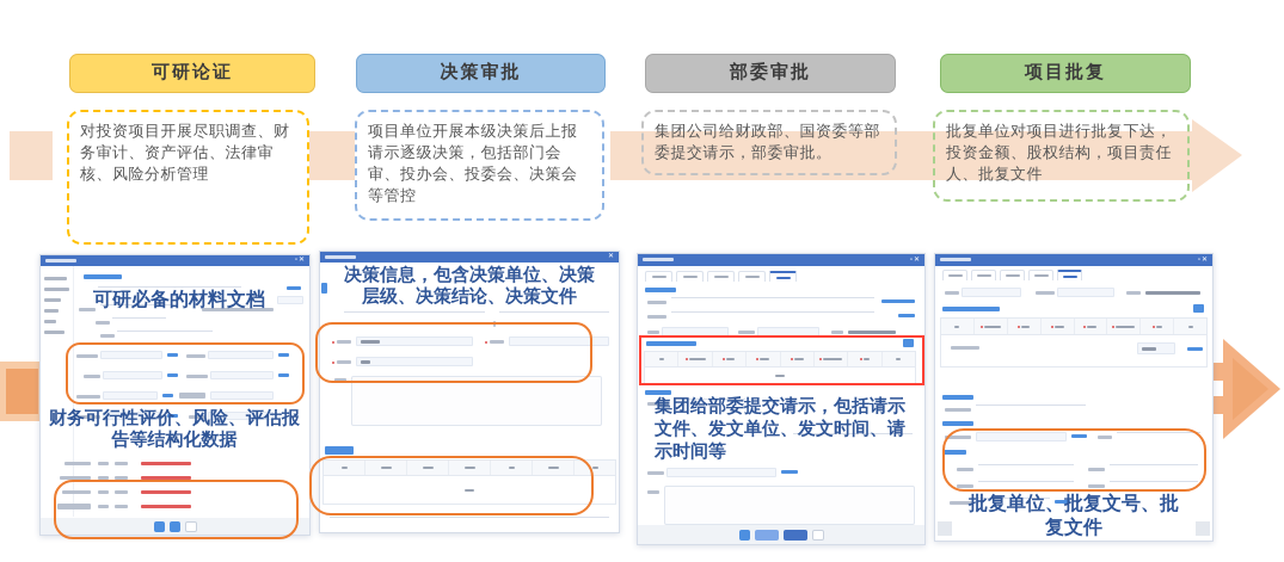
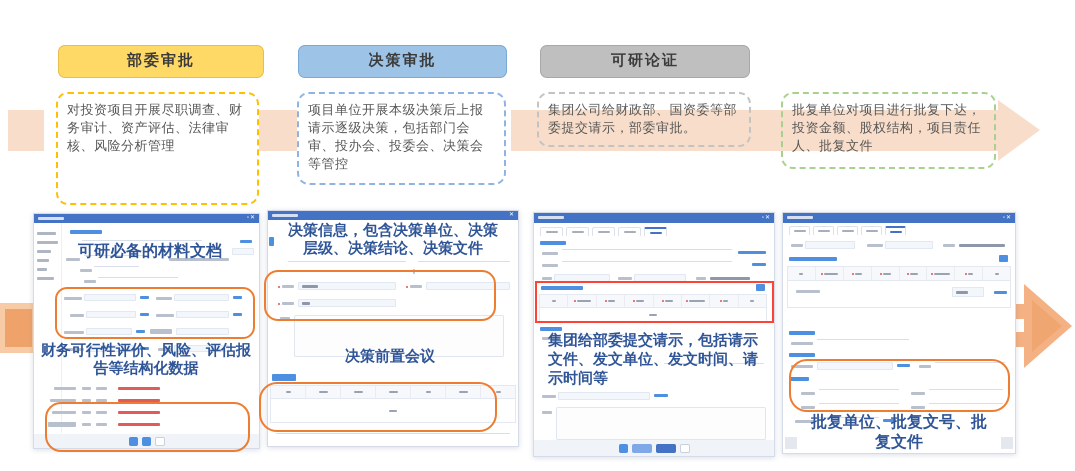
- 可研论证
+ 部委审批
  决策审批
- 部委审批
+ 可研论证
- 项目批复
  对投资项目开展尽职调查、财务审计、资产评估、法律审核、风险分析管理
  项目单位开展本级决策后上报请示逐级决策，包括部门会审、投办会、投委会、决策会等管控
  集团公司给财政部、国资委等部委提交请示，部委审批。
  批复单位对项目进行批复下达，投资金额、股权结构，项目责任人、批复文件
  可研必备的材料文档
  财务可行性评价、风险、评估报告等结构化数据
  决策信息，包含决策单位、决策层级、决策结论、决策文件
+ 决策前置会议
  集团给部委提交请示，包括请示文件、发文单位、发文时间、请示时间等
  批复单位、批复文号、批复文件
